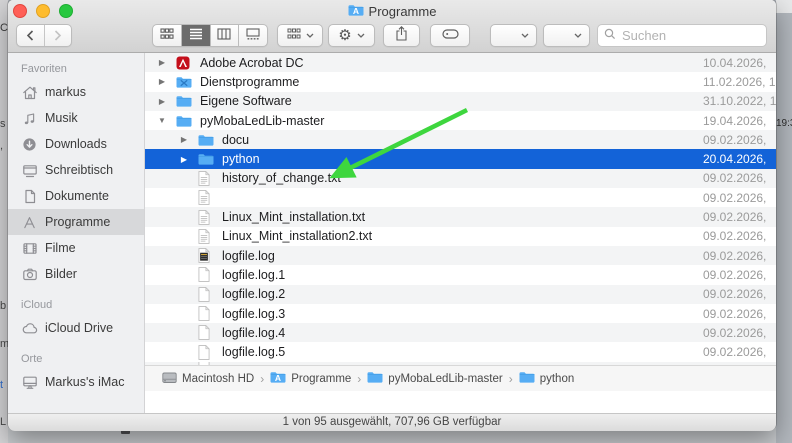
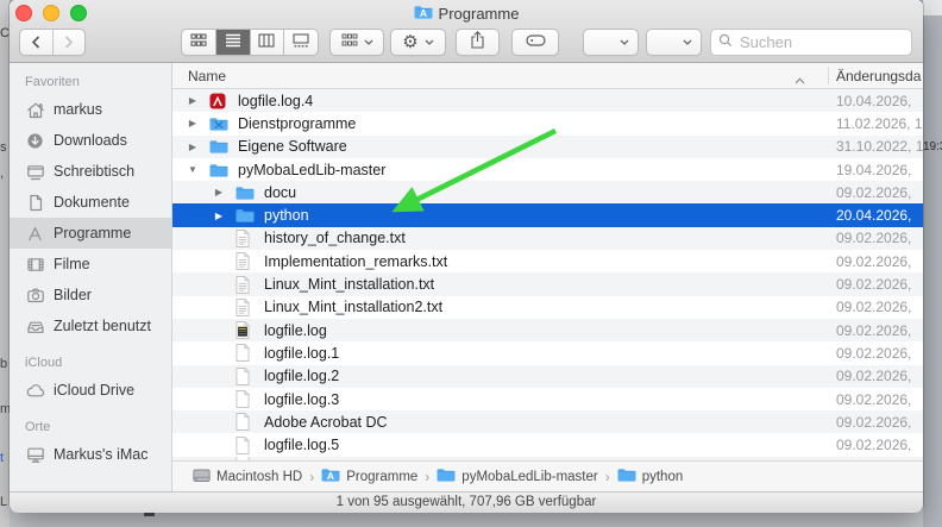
  s
  ,
  b
  m
  t
  L
  19:
  A
  Programme
  ⚙
  Suchen
  Favoriten
  markus
- Musik
  Downloads
  Schreibtisch
  Dokumente
  Programme
  Filme
  Bilder
+ Zuletzt benutzt
  iCloud
  iCloud Drive
  Orte
  Markus's iMac
+ Name
+ Änderungsda
  ▶
- Adobe Acrobat DC
+ logfile.log.4
  10.04.2026,
  ▶
  Dienstprogramme
  11.02.2026, 1
  ▶
  Eigene Software
  31.10.2022, 1
  ▼
  pyMobaLedLib-master
  19.04.2026,
  ▶
  docu
  09.02.2026,
  ▶
  python
  20.04.2026,
  history_of_change.txt
  09.02.2026,
+ Implementation_remarks.txt
  09.02.2026,
  Linux_Mint_installation.txt
  09.02.2026,
  Linux_Mint_installation2.txt
  09.02.2026,
  logfile.log
  09.02.2026,
  logfile.log.1
  09.02.2026,
  logfile.log.2
  09.02.2026,
  logfile.log.3
  09.02.2026,
- logfile.log.4
+ Adobe Acrobat DC
  09.02.2026,
  logfile.log.5
  09.02.2026,
  Macintosh HD
  ›
  A
  Programme
  ›
  pyMobaLedLib-master
  ›
  python
  1 von 95 ausgewählt, 707,96 GB verfügbar
